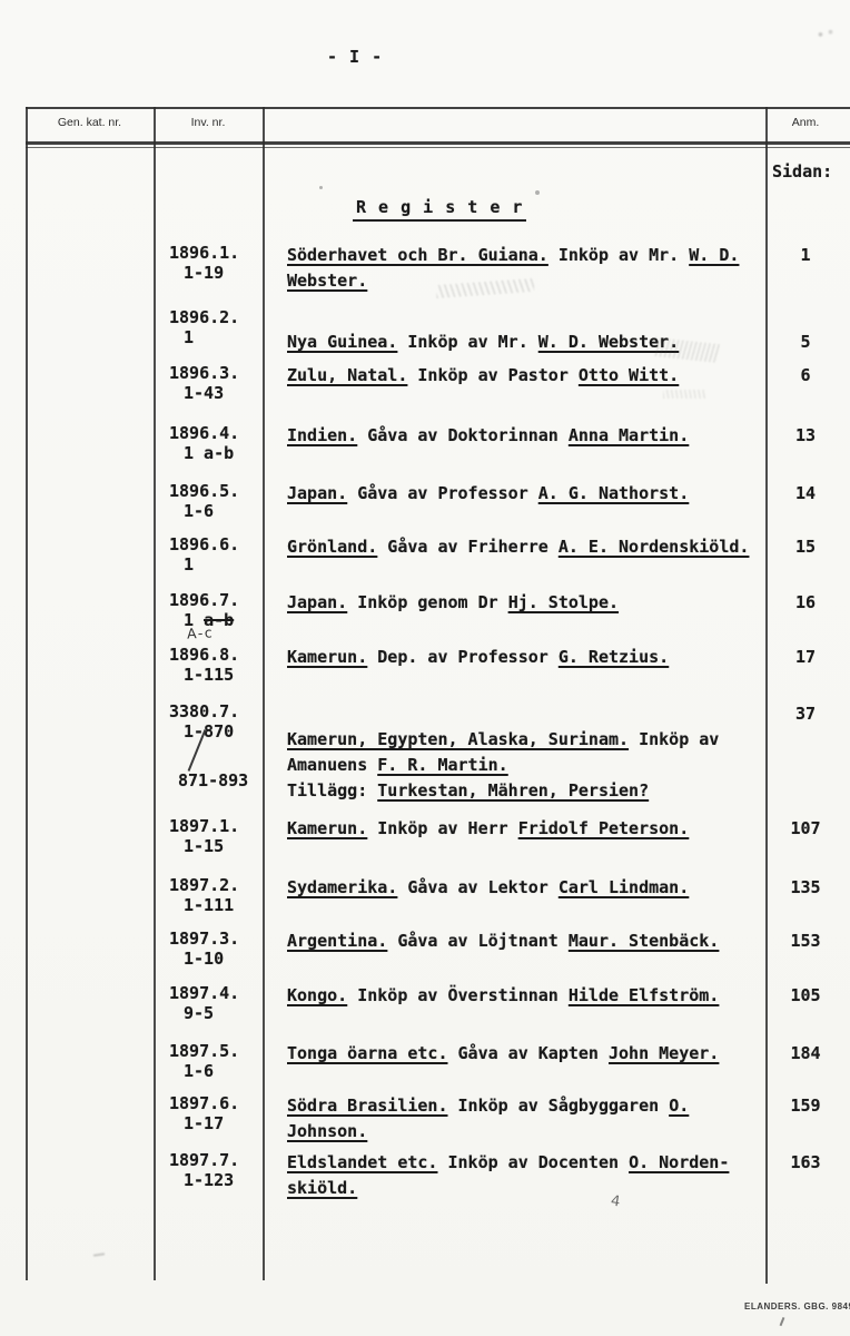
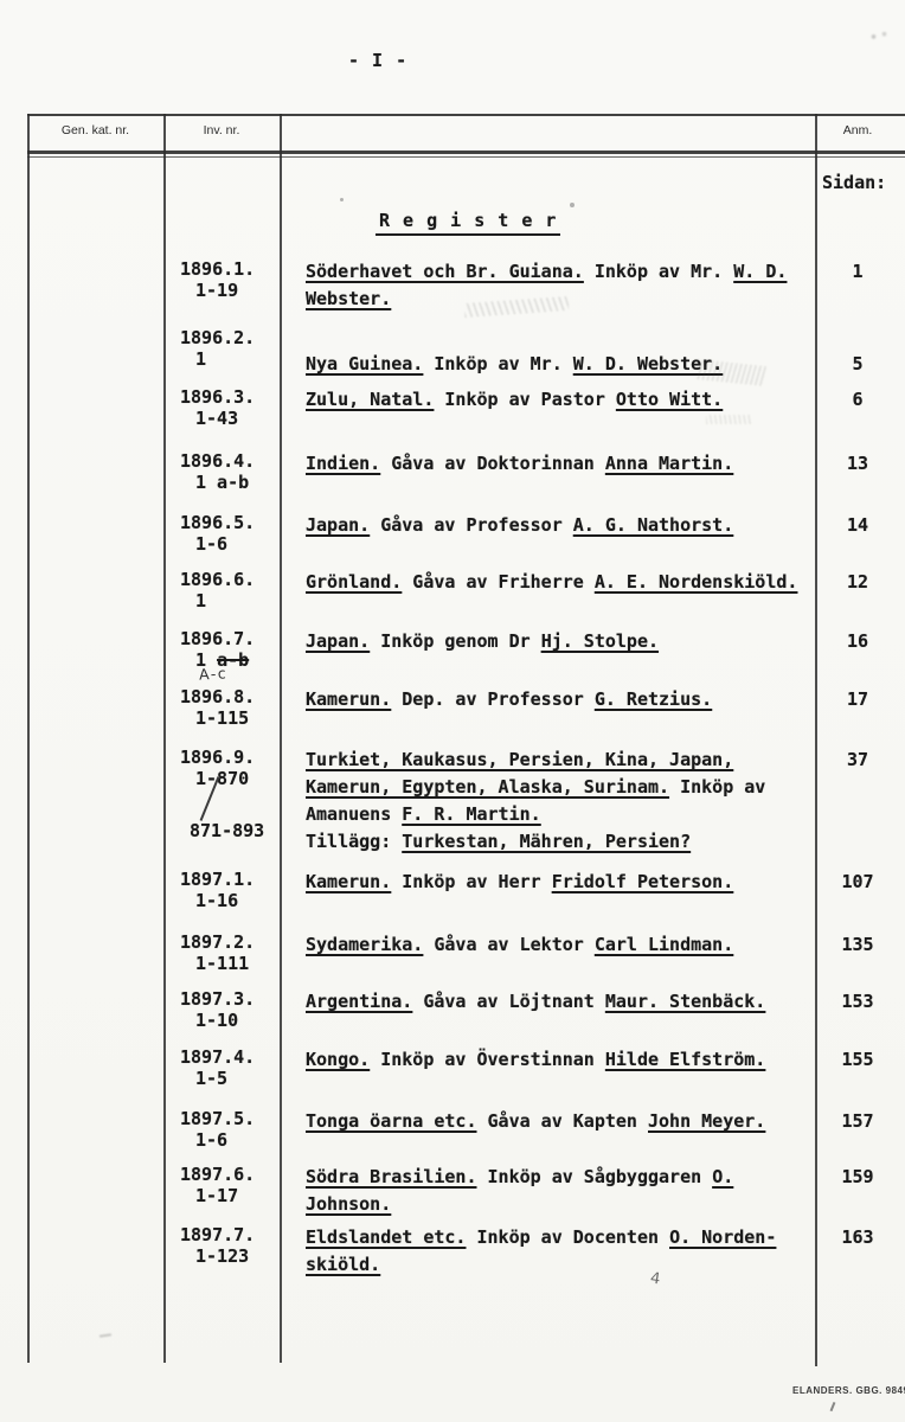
  - I -
  Gen. kat. nr.
  Inv. nr.
  Anm.
  Sidan:
  R e g i s t e r
  1896.1.
  1-19
  Söderhavet och Br. Guiana. Inköp av Mr. W. D.
  Webster.
  1
  1896.2.
  1
  Nya Guinea. Inköp av Mr. W. D. Webster.
  5
  1896.3.
  1-43
  Zulu, Natal. Inköp av Pastor Otto Witt.
  6
  1896.4.
  1 a-b
  Indien. Gåva av Doktorinnan Anna Martin.
  13
  1896.5.
  1-6
  Japan. Gåva av Professor A. G. Nathorst.
  14
  1896.6.
  1
  Grönland. Gåva av Friherre A. E. Nordenskiöld.
- 15
+ 12
  1896.7.
  1 a-b
  Japan. Inköp genom Dr Hj. Stolpe.
  16
  1896.8.
  1-115
  Kamerun. Dep. av Professor G. Retzius.
  17
- 3380.7.
+ 1896.9.
  1-870
  871-893
+ Turkiet, Kaukasus, Persien, Kina, Japan,
  Kamerun, Egypten, Alaska, Surinam. Inköp av
  Amanuens F. R. Martin.
  Tillägg: Turkestan, Mähren, Persien?
  37
  1897.1.
- 1-15
+ 1-16
  Kamerun. Inköp av Herr Fridolf Peterson.
  107
  1897.2.
  1-111
  Sydamerika. Gåva av Lektor Carl Lindman.
  135
  1897.3.
  1-10
  Argentina. Gåva av Löjtnant Maur. Stenbäck.
  153
  1897.4.
- 9-5
+ 1-5
  Kongo. Inköp av Överstinnan Hilde Elfström.
- 105
+ 155
  1897.5.
  1-6
  Tonga öarna etc. Gåva av Kapten John Meyer.
- 184
+ 157
  1897.6.
  1-17
  Södra Brasilien. Inköp av Sågbyggaren O.
  Johnson.
  159
  1897.7.
  1-123
  Eldslandet etc. Inköp av Docenten O. Norden-
  skiöld.
  163
  ELANDERS. GBG. 984
